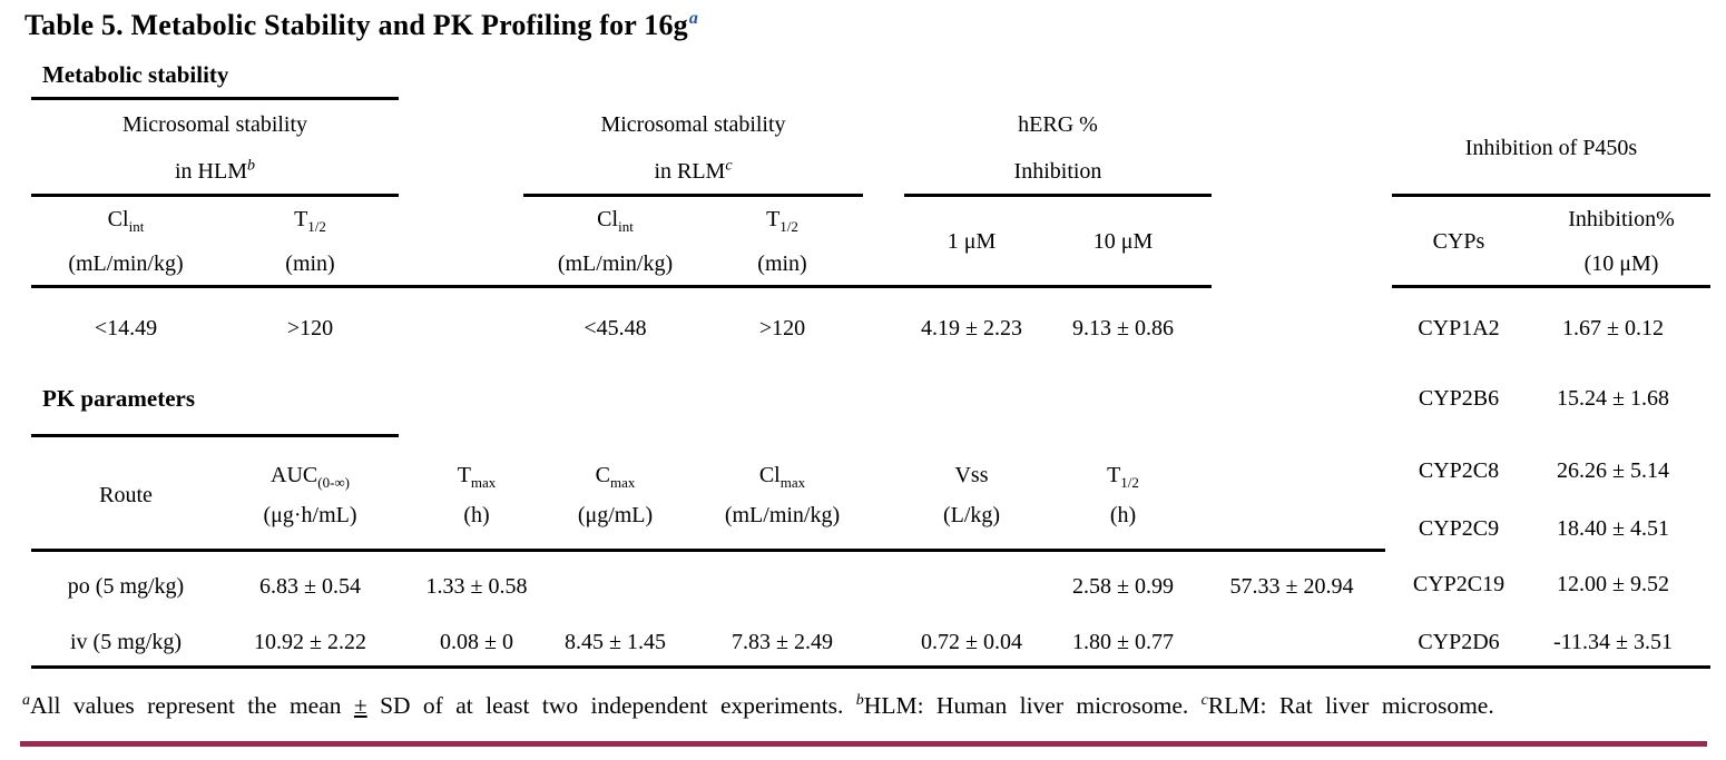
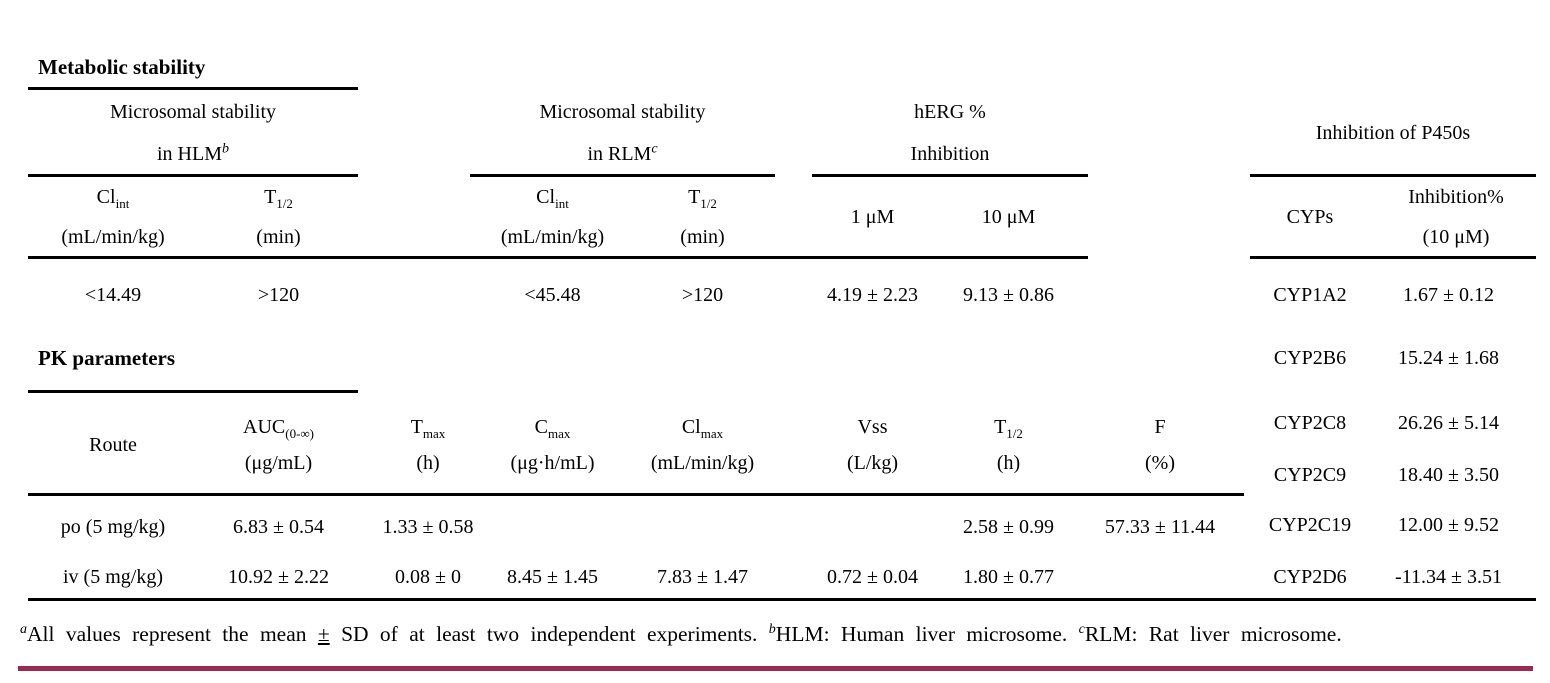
- Table 5. Metabolic Stability and PK Profiling for 16ga
  Metabolic stability
  Microsomal stability
  in HLMb
  Microsomal stability
  in RLMc
  hERG %
  Inhibition
  Inhibition of P450s
  Clint
  (mL/min/kg)
  T1/2
  (min)
  Clint
  (mL/min/kg)
  T1/2
  (min)
  1 μM
  10 μM
  CYPs
  Inhibition%
  (10 μM)
  <14.49
  >120
  <45.48
  >120
  4.19 ± 2.23
  9.13 ± 0.86
  PK parameters
  Route
  AUC(0-∞)
- (μg·h/mL)
+ (μg/mL)
  Tmax
  (h)
  Cmax
- (μg/mL)
+ (μg·h/mL)
  Clmax
  (mL/min/kg)
  Vss
  (L/kg)
  T1/2
  (h)
+ F
+ (%)
  po (5 mg/kg)
  6.83 ± 0.54
  1.33 ± 0.58
  2.58 ± 0.99
- 57.33 ± 20.94
+ 57.33 ± 11.44
  iv (5 mg/kg)
  10.92 ± 2.22
  0.08 ± 0
  8.45 ± 1.45
- 7.83 ± 2.49
+ 7.83 ± 1.47
  0.72 ± 0.04
  1.80 ± 0.77
  CYP1A2
  1.67 ± 0.12
  CYP2B6
  15.24 ± 1.68
  CYP2C8
  26.26 ± 5.14
  CYP2C9
- 18.40 ± 4.51
+ 18.40 ± 3.50
  CYP2C19
  12.00 ± 9.52
  CYP2D6
  -11.34 ± 3.51
  aAll values represent the mean ± SD of at least two independent experiments. bHLM: Human liver microsome. cRLM: Rat liver microsome.
